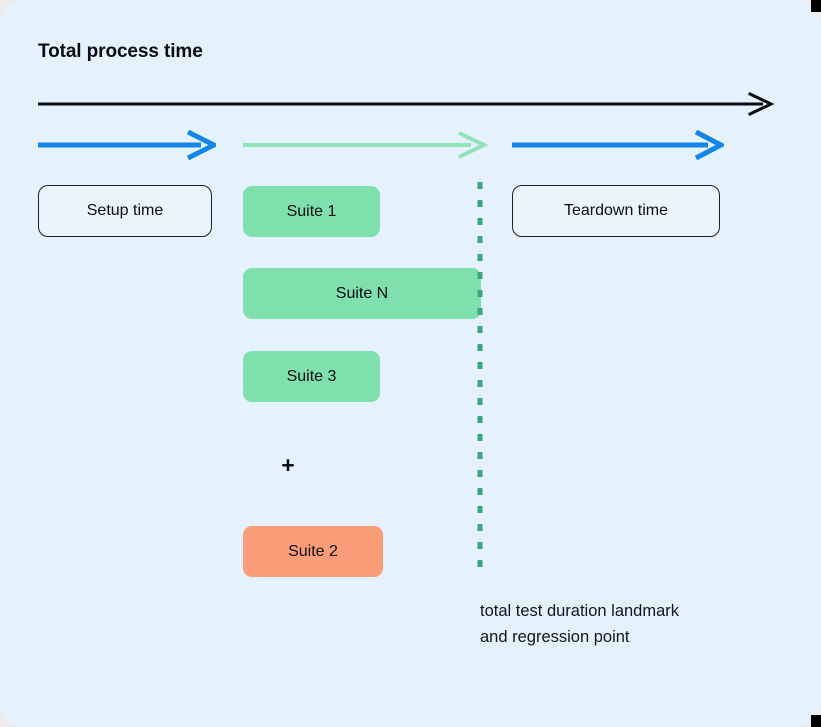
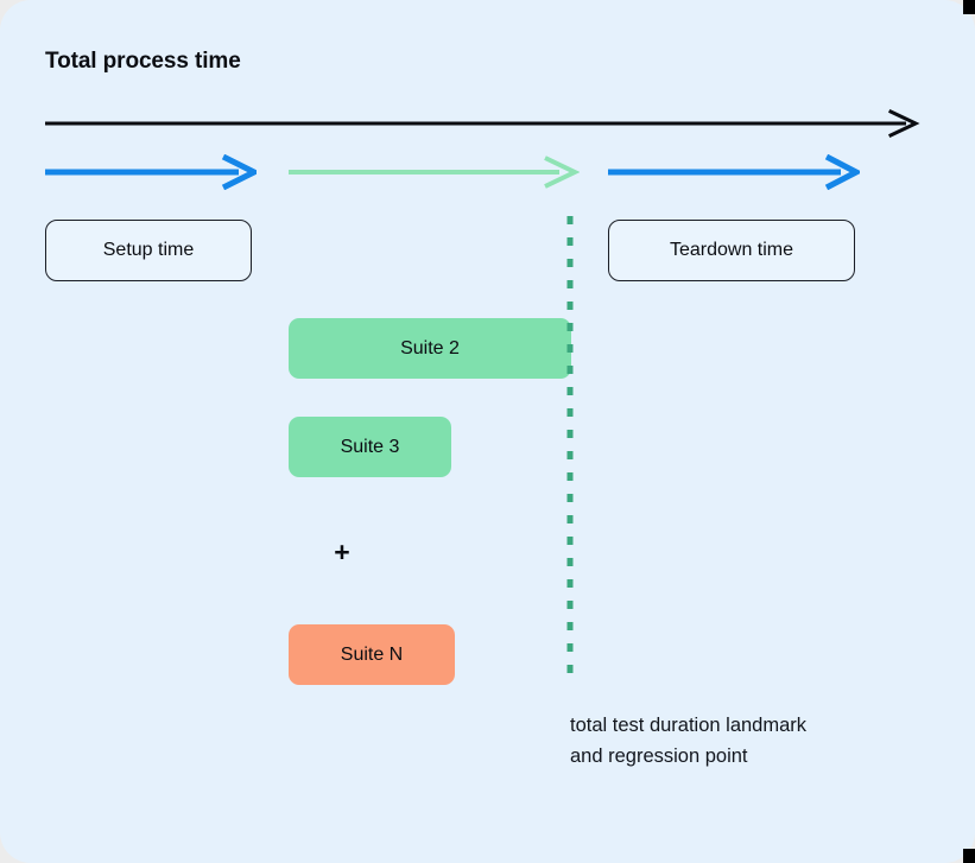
  Total process time
  Setup time
  Teardown time
- Suite 1
- Suite N
+ Suite 2
  Suite 3
  +
- Suite 2
+ Suite N
  total test duration landmark
  and regression point
